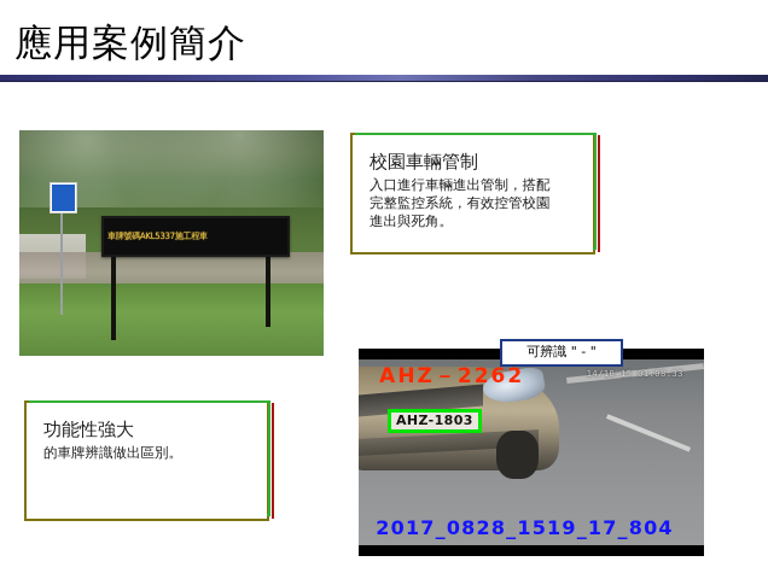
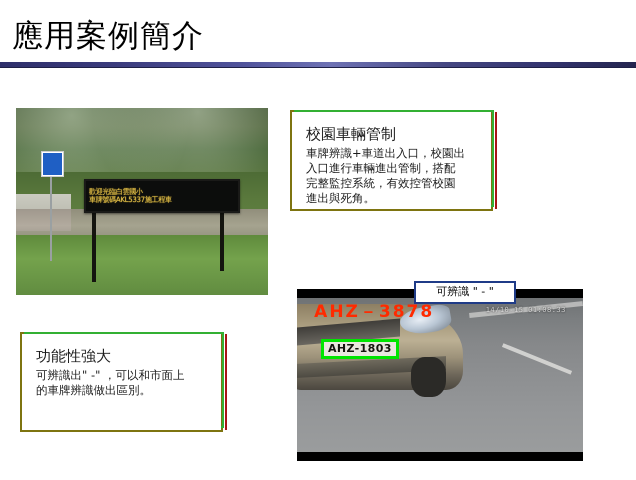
  應用案例簡介
+ 歡迎光臨白雲國小
  車牌號碼AKL5337施工程車
  校園車輛管制
+ 車牌辨識+車道出入口，校園出
  入口進行車輛進出管制，搭配
  完整監控系統，有效控管校園
  進出與死角。
  功能性強大
+ 可辨識出" -" ，可以和市面上
  的車牌辨識做出區別。
  AHZ-1803
- AHZ－2262
+ AHZ－3878
  14/10-15 01:08:33
- 2017_0828_1519_17_804
  可辨識 " - "
